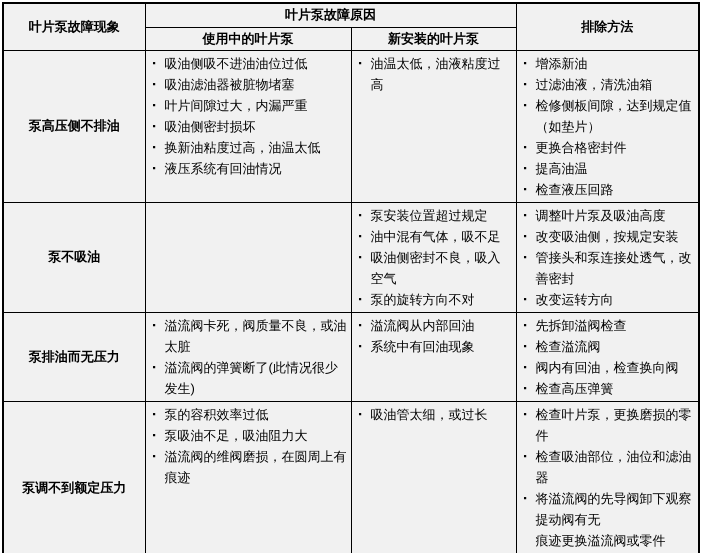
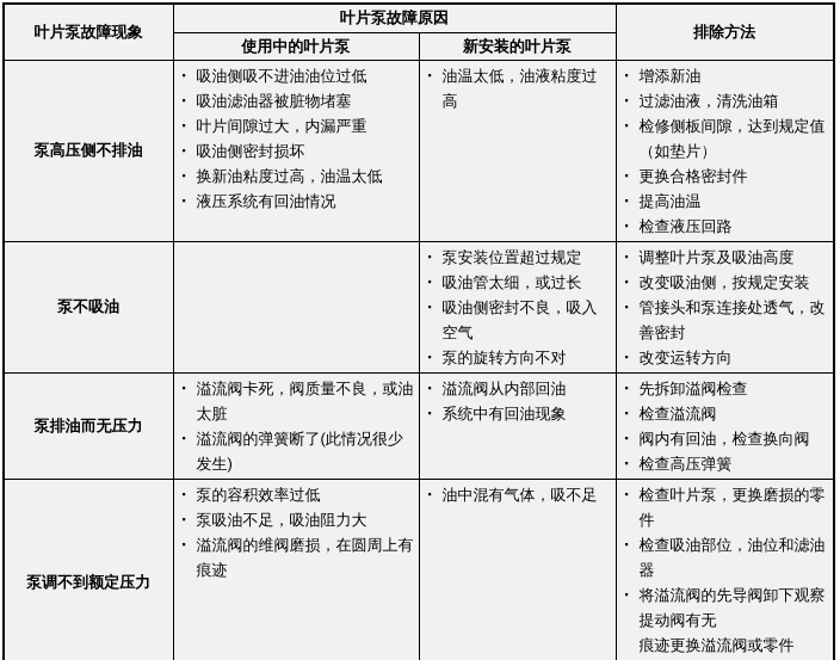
  叶片泵故障现象	叶片泵故障原因	排除方法
  使用中的叶片泵	新安装的叶片泵
  泵高压侧不排油	▪ 吸油侧吸不进油油位过低▪ 吸油滤油器被脏物堵塞▪ 叶片间隙过大，内漏严重▪ 吸油侧密封损坏▪ 换新油粘度过高，油温太低▪ 液压系统有回油情况	▪ 油温太低，油液粘度过高	▪ 增添新油▪ 过滤油液，清洗油箱▪ 检修侧板间隙，达到规定值（如垫片）▪ 更换合格密封件▪ 提高油温▪ 检查液压回路
- 泵不吸油		▪ 泵安装位置超过规定▪ 油中混有气体，吸不足▪ 吸油侧密封不良，吸入空气▪ 泵的旋转方向不对	▪ 调整叶片泵及吸油高度▪ 改变吸油侧，按规定安装▪ 管接头和泵连接处透气，改善密封▪ 改变运转方向
+ 泵不吸油		▪ 泵安装位置超过规定▪ 吸油管太细，或过长▪ 吸油侧密封不良，吸入空气▪ 泵的旋转方向不对	▪ 调整叶片泵及吸油高度▪ 改变吸油侧，按规定安装▪ 管接头和泵连接处透气，改善密封▪ 改变运转方向
  泵排油而无压力	▪ 溢流阀卡死，阀质量不良，或油太脏▪ 溢流阀的弹簧断了(此情况很少发生)	▪ 溢流阀从内部回油▪ 系统中有回油现象	▪ 先拆卸溢阀检查▪ 检查溢流阀▪ 阀内有回油，检查换向阀▪ 检查高压弹簧
- 泵调不到额定压力	▪ 泵的容积效率过低▪ 泵吸油不足，吸油阻力大▪ 溢流阀的维阀磨损，在圆周上有痕迹	▪ 吸油管太细，或过长	▪ 检查叶片泵，更换磨损的零件▪ 检查吸油部位，油位和滤油器▪ 将溢流阀的先导阀卸下观察提动阀有无 痕迹更换溢流阀或零件
+ 泵调不到额定压力	▪ 泵的容积效率过低▪ 泵吸油不足，吸油阻力大▪ 溢流阀的维阀磨损，在圆周上有痕迹	▪ 油中混有气体，吸不足	▪ 检查叶片泵，更换磨损的零件▪ 检查吸油部位，油位和滤油器▪ 将溢流阀的先导阀卸下观察提动阀有无 痕迹更换溢流阀或零件
